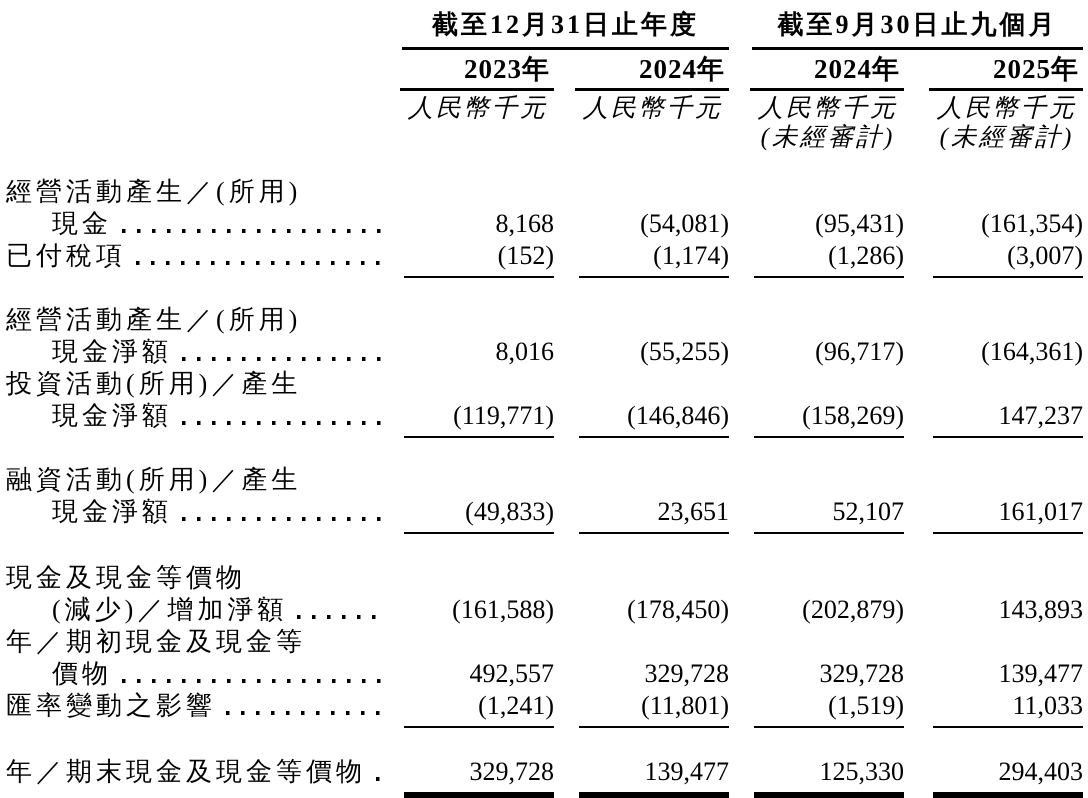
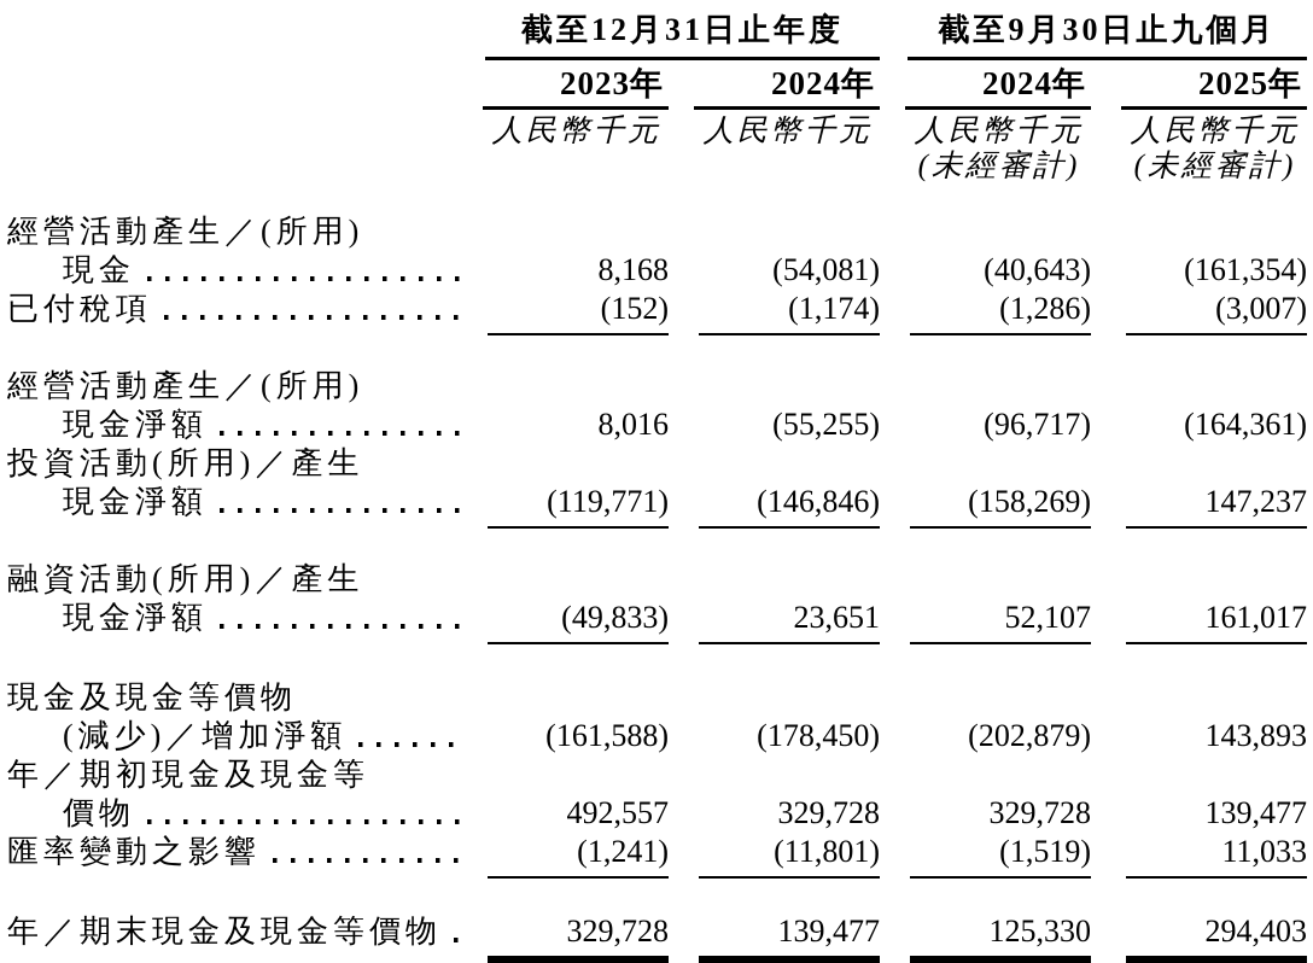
  截至12月31日止年度
  截至9月30日止九個月
  2023年
  2024年
  2024年
  2025年
  人民幣千元
  人民幣千元
  人民幣千元
  人民幣千元
  (未經審計)
  (未經審計)
  經營活動產生／(所用)
  現金
  8,168
  (54,081)
- (95,431)
+ (40,643)
  (161,354)
  已付稅項
  (152)
  (1,174)
  (1,286)
  (3,007)
  經營活動產生／(所用)
  現金淨額
  8,016
  (55,255)
  (96,717)
  (164,361)
  投資活動(所用)／產生
  現金淨額
  (119,771)
  (146,846)
  (158,269)
  147,237
  融資活動(所用)／產生
  現金淨額
  (49,833)
  23,651
  52,107
  161,017
  現金及現金等價物
  (減少)／增加淨額
  (161,588)
  (178,450)
  (202,879)
  143,893
  年／期初現金及現金等
  價物
  492,557
  329,728
  329,728
  139,477
  匯率變動之影響
  (1,241)
  (11,801)
  (1,519)
  11,033
  年／期末現金及現金等價物
  329,728
  139,477
  125,330
  294,403
